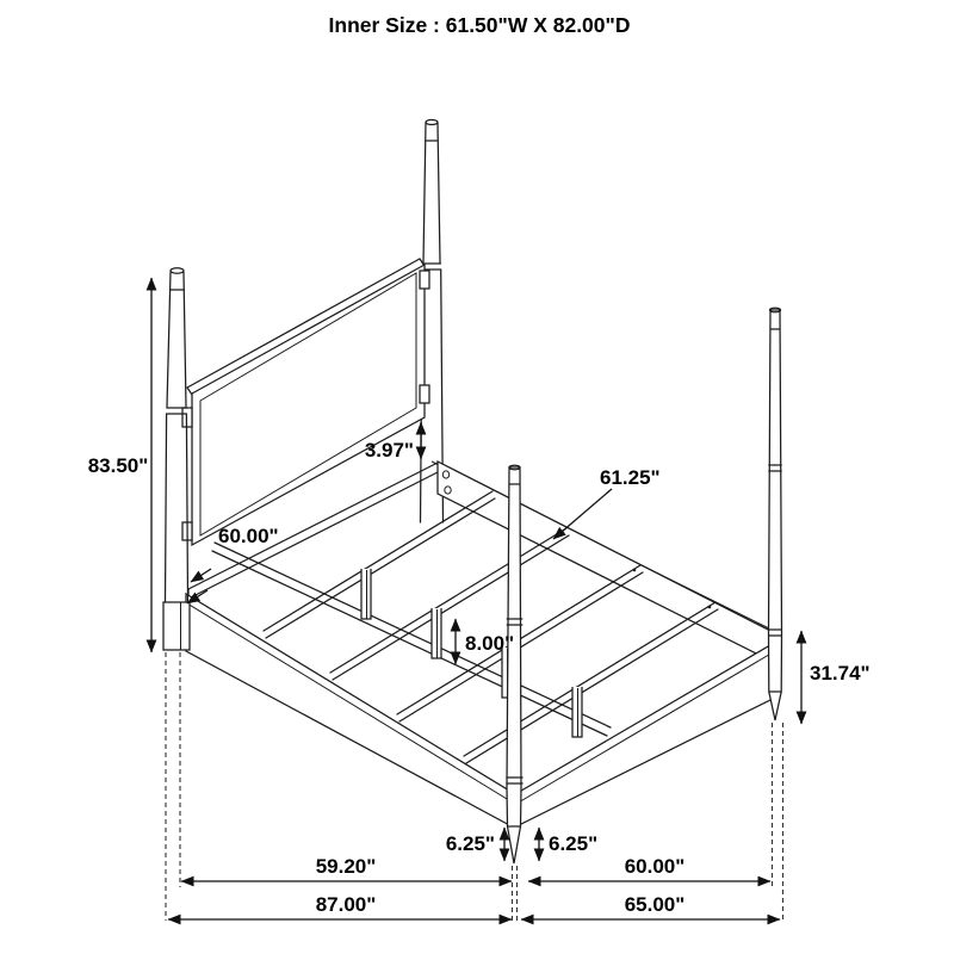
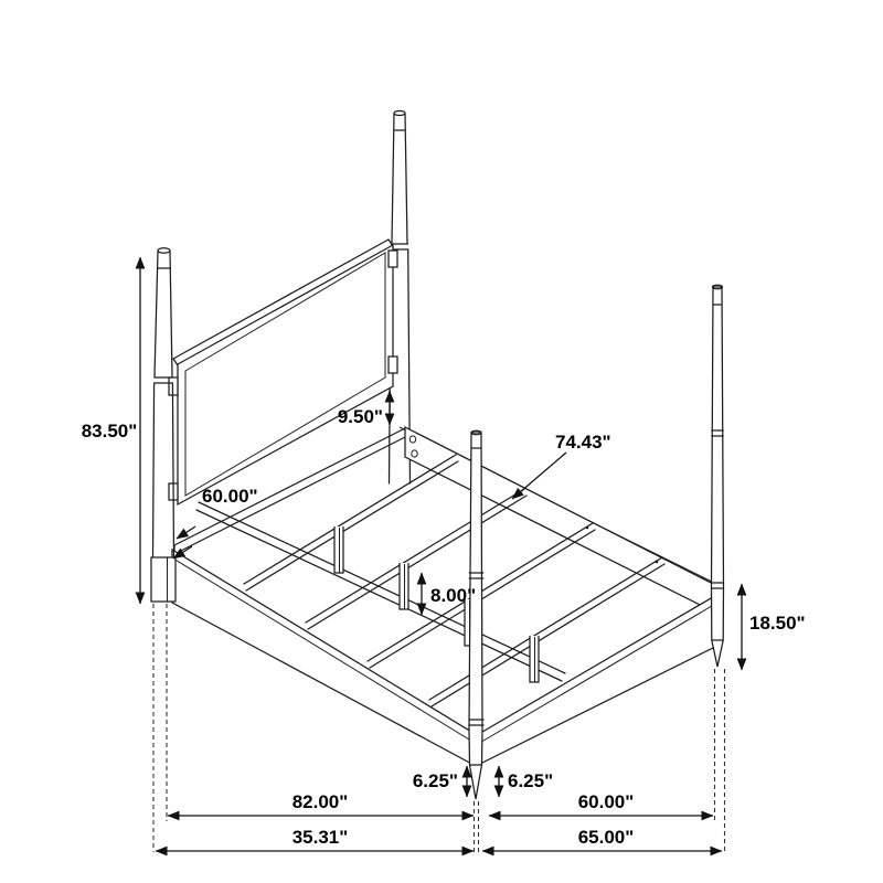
- Inner Size : 61.50"W X 82.00"D
  83.50"
- 3.97"
+ 9.50"
  60.00"
- 61.25"
+ 74.43"
  8.00"
- 31.74"
+ 18.50"
  6.25"
  6.25"
- 59.20"
+ 82.00"
- 87.00"
+ 35.31"
  60.00"
  65.00"
